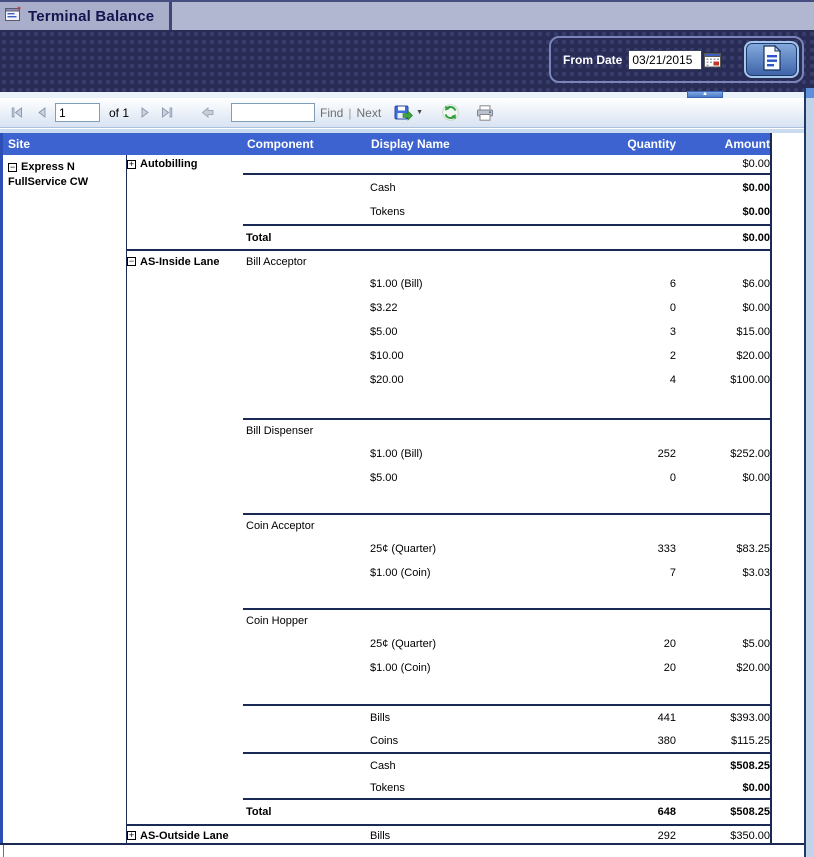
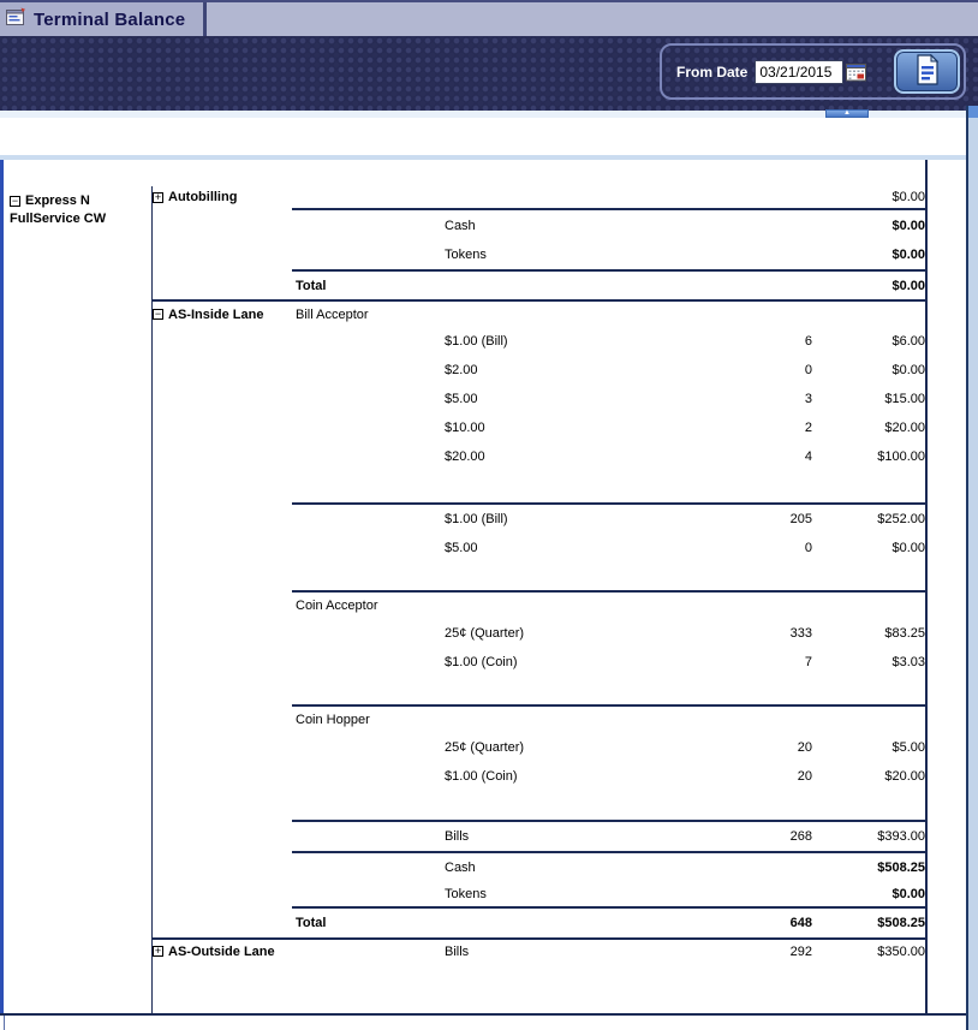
  Terminal Balance
  From Date
  03/21/2015
- 1
- of 1
- Find
- |
- Next
- Site
- Component
- Display Name
- Quantity
- Amount
  −
  Express N
  FullService CW
  +
  Autobilling
  $0.00
  Cash
  $0.00
  Tokens
  $0.00
  Total
  $0.00
  −
  AS-Inside Lane
  Bill Acceptor
  $1.00 (Bill)
  6
  $6.00
- $3.22
+ $2.00
  0
  $0.00
  $5.00
  3
  $15.00
  $10.00
  2
  $20.00
  $20.00
  4
  $100.00
- Bill Dispenser
  $1.00 (Bill)
- 252
+ 205
  $252.00
  $5.00
  0
  $0.00
  Coin Acceptor
  25¢ (Quarter)
  333
  $83.25
  $1.00 (Coin)
  7
  $3.03
  Coin Hopper
  25¢ (Quarter)
  20
  $5.00
  $1.00 (Coin)
  20
  $20.00
  Bills
- 441
+ 268
  $393.00
- Coins
- 380
- $115.25
  Cash
  $508.25
  Tokens
  $0.00
  Total
  648
  $508.25
  +
  AS-Outside Lane
  Bills
  292
  $350.00
